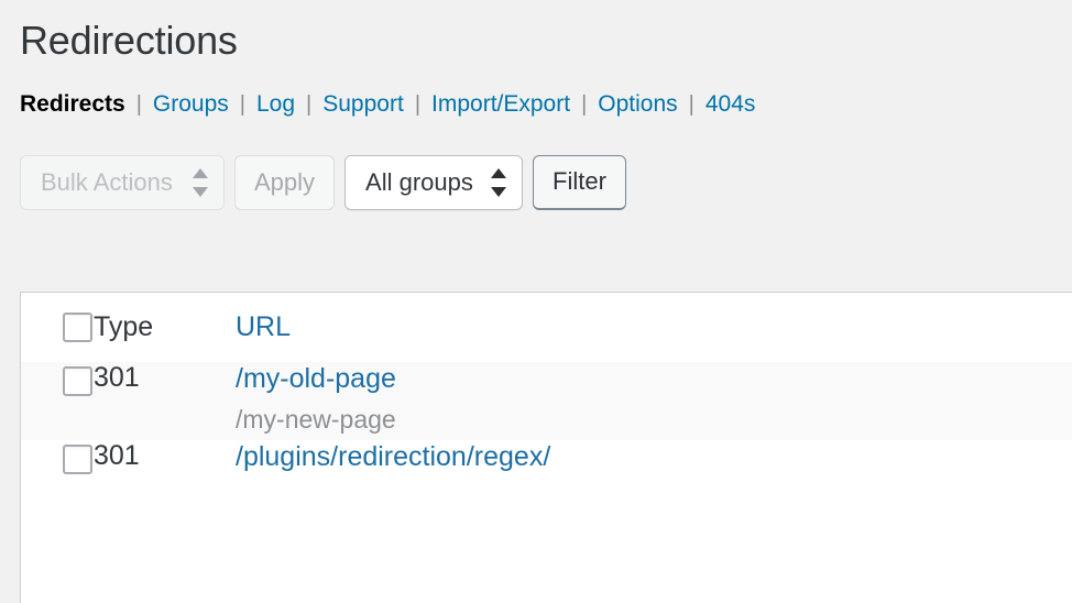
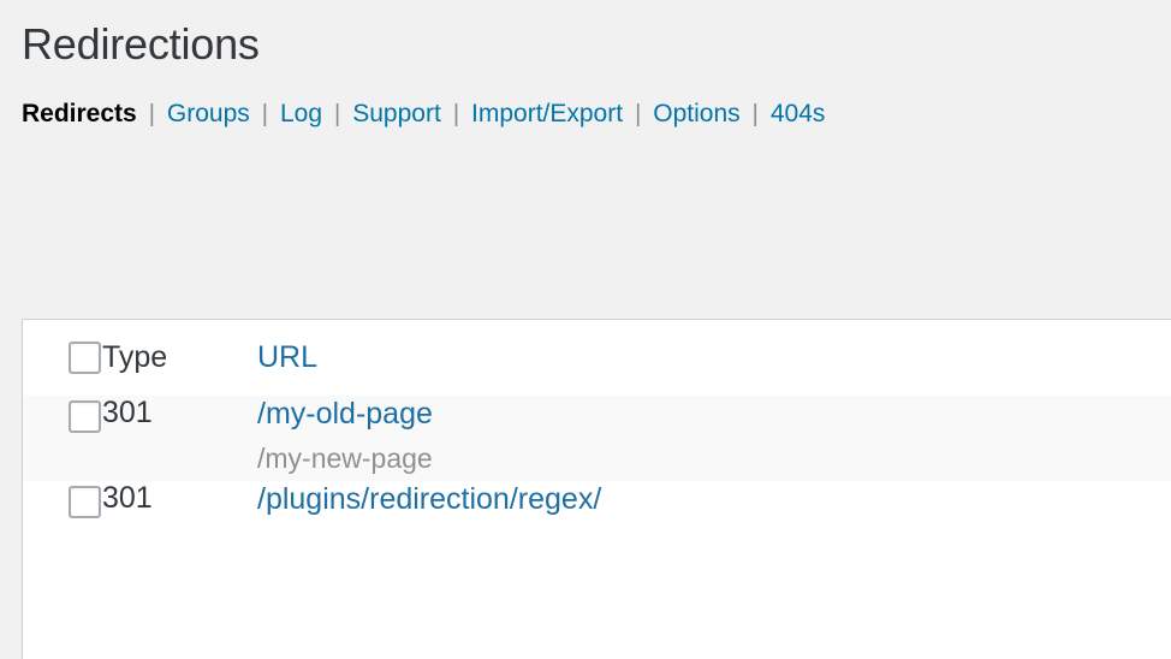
  Redirections
  Redirects
  |
  Groups
  |
  Log
  |
  Support
  |
  Import/Export
  |
  Options
  |
  404s
- Bulk Actions
- Apply
- All groups
- Filter
  	Type	URL
  	301	/my-old-page /my-new-page
  	301	/plugins/redirection/regex/
